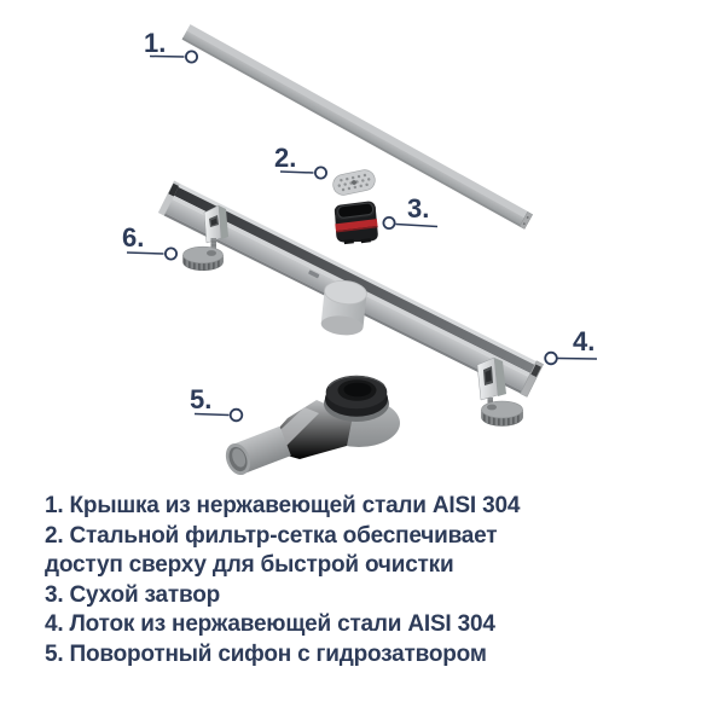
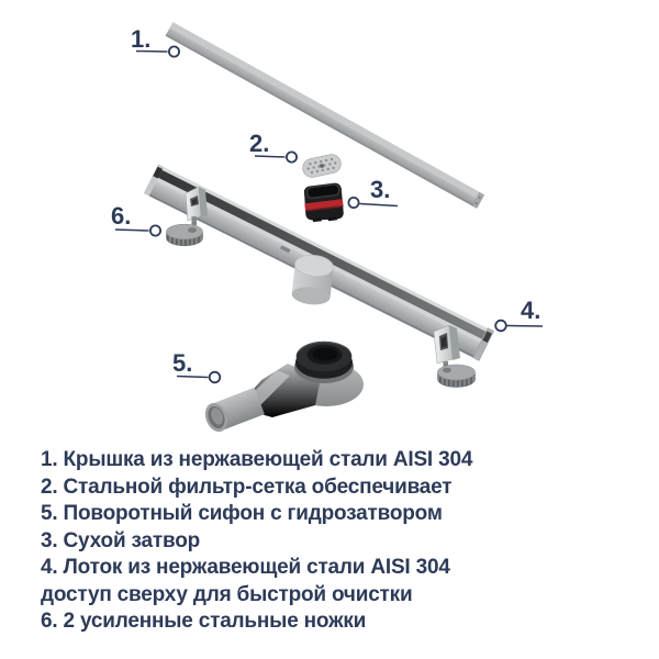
  1.
  2.
  3.
  6.
  4.
  5.
  1. Крышка из нержавеющей стали AISI 304
  2. Стальной фильтр-сетка обеспечивает
- доступ сверху для быстрой очистки
+ 5. Поворотный сифон с гидрозатвором
  3. Сухой затвор
  4. Лоток из нержавеющей стали AISI 304
- 5. Поворотный сифон с гидрозатвором
+ доступ сверху для быстрой очистки
+ 6. 2 усиленные стальные ножки
